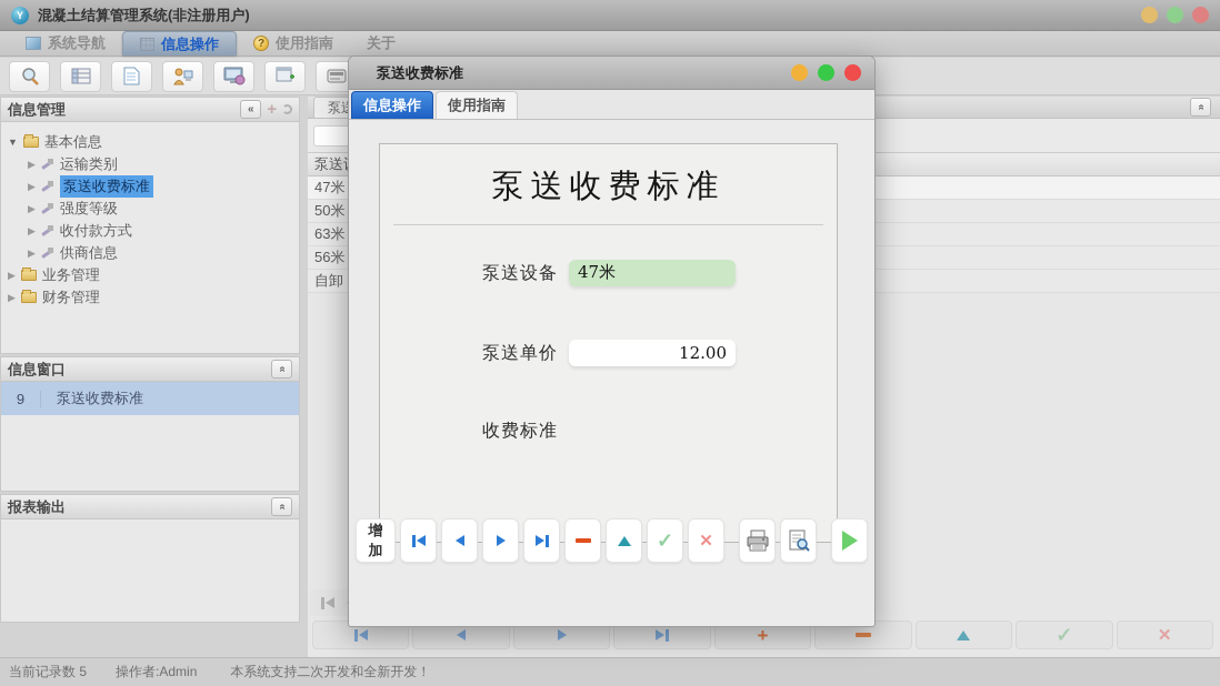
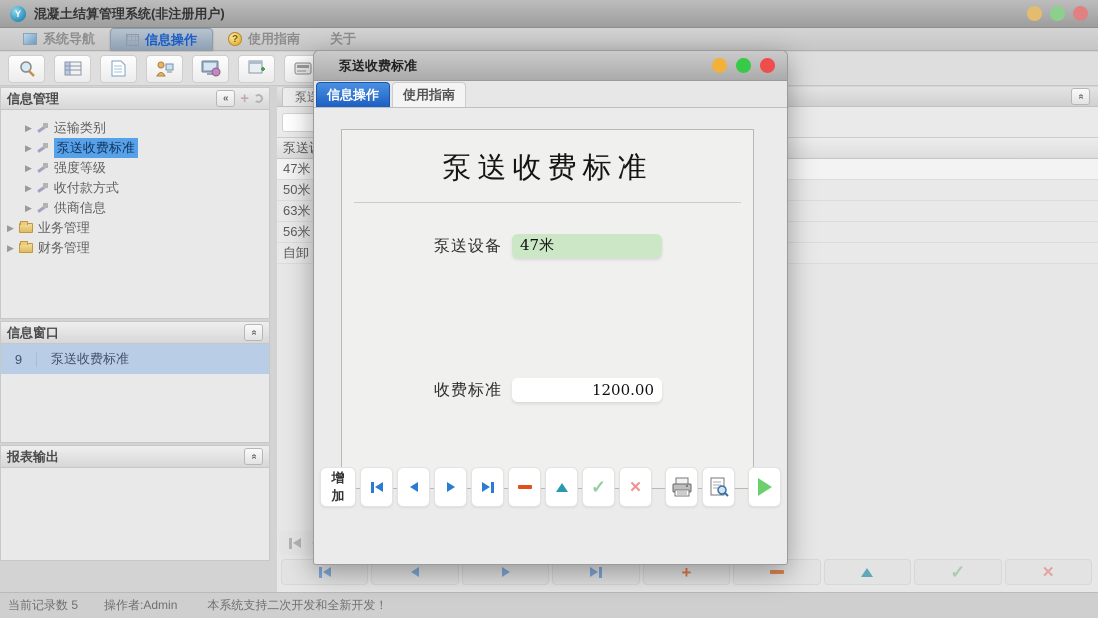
  Y
  混凝土结算管理系统(非注册用户)
  系统导航
  信息操作
  ?
  使用指南
  关于
  信息管理
  «
  +
- ▼
- 基本信息
  ▶
  运输类别
  ▶
  泵送收费标准
  ▶
  强度等级
  ▶
  收付款方式
  ▶
  供商信息
  ▶
  业务管理
  ▶
  财务管理
  信息窗口
  9
  泵送收费标准
  报表输出
  47米
  50米
  63米
  56米
  自卸
  +
  ✓
  ✕
  当前记录数 5
  操作者:Admin
  本系统支持二次开发和全新开发！
  泵送收费标准
  信息操作
  使用指南
  泵送收费标准
  泵送设备
  47米
- 泵送单价
- 12.00
  收费标准
+ 1200.00
  增加
  ✓
  ✕
